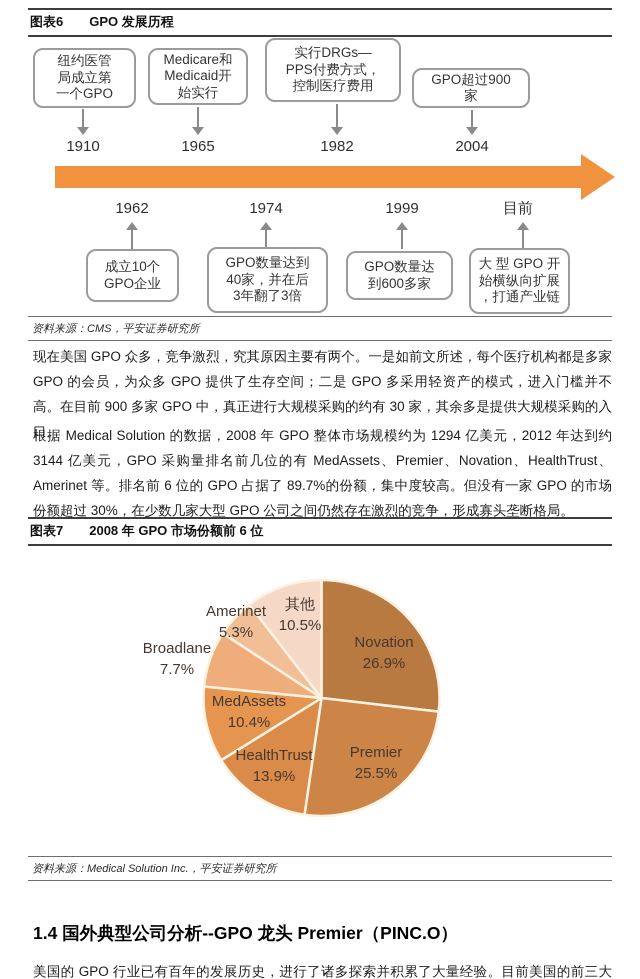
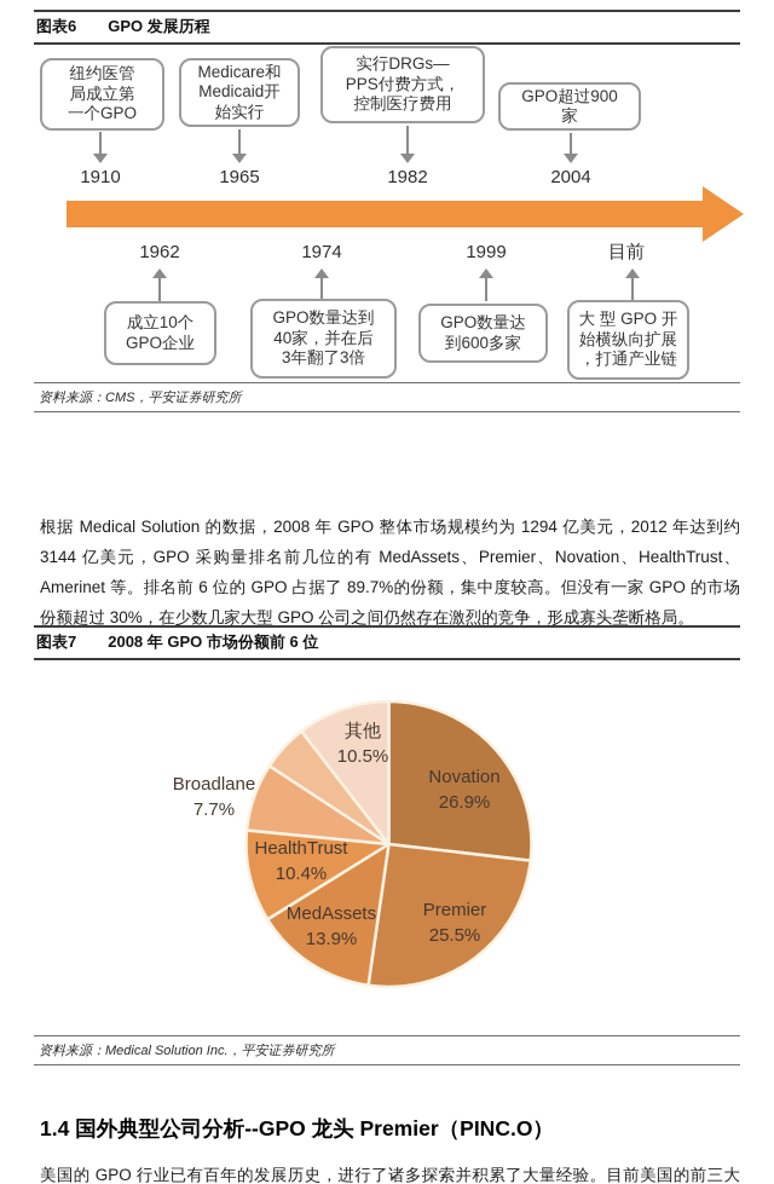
  图表6 GPO 发展历程
  纽约医管
  局成立第
  一个GPO
  Medicare和
  Medicaid开
  始实行
  实行DRGs—
  PPS付费方式，
  控制医疗费用
  GPO超过900
  家
  1910
  1965
  1982
  2004
  1962
  1974
  1999
  目前
  成立10个
  GPO企业
  GPO数量达到
  40家，并在后
  3年翻了3倍
  GPO数量达
  到600多家
  大 型 GPO 开
  始横纵向扩展
  ，打通产业链
  资料来源：CMS，平安证券研究所
- 现在美国 GPO 众多，竞争激烈，究其原因主要有两个。一是如前文所述，每个医疗机构都是多家 GPO 的会员，为众多 GPO 提供了生存空间；二是 GPO 多采用轻资产的模式，进入门槛并不高。在目前 900 多家 GPO 中，真正进行大规模采购的约有 30 家，其余多是提供大规模采购的入口。
  根据 Medical Solution 的数据，2008 年 GPO 整体市场规模约为 1294 亿美元，2012 年达到约 3144 亿美元，GPO 采购量排名前几位的有 MedAssets、Premier、Novation、HealthTrust、Amerinet 等。排名前 6 位的 GPO 占据了 89.7%的份额，集中度较高。但没有一家 GPO 的市场份额超过 30%，在少数几家大型 GPO 公司之间仍然存在激烈的竞争，形成寡头垄断格局。
  图表7 2008 年 GPO 市场份额前 6 位
  其他
  10.5%
- Amerinet
- 5.3%
  Broadlane
  7.7%
  Novation
  26.9%
- MedAssets
+ HealthTrust
  10.4%
- HealthTrust
+ MedAssets
  13.9%
  Premier
  25.5%
  资料来源：Medical Solution Inc.，平安证券研究所
  1.4 国外典型公司分析--GPO 龙头 Premier（PINC.O）
  美国的 GPO 行业已有百年的发展历史，进行了诸多探索并积累了大量经验。目前美国的前三大
